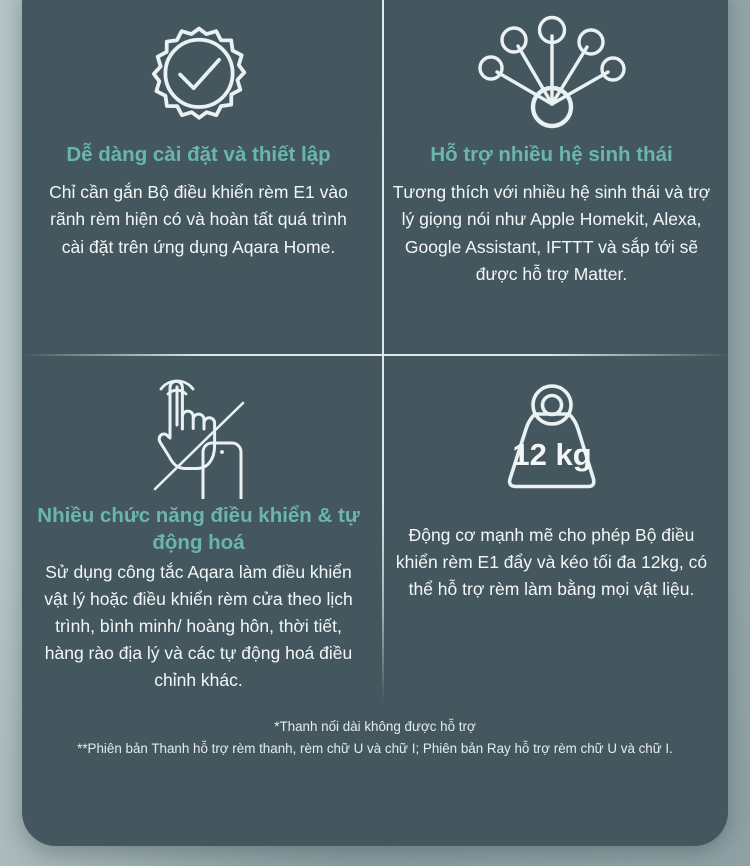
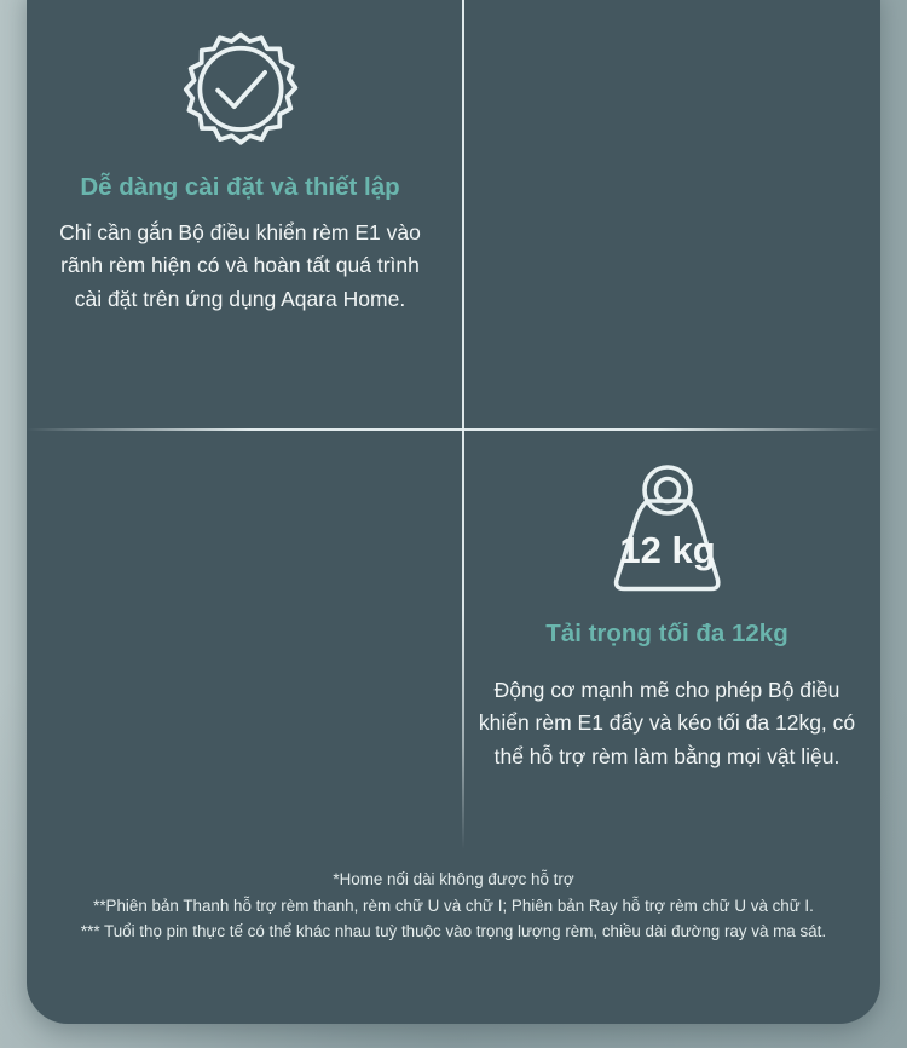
  Dễ dàng cài đặt và thiết lập
  Chỉ cần gắn Bộ điều khiển rèm E1 vào rãnh rèm hiện có và hoàn tất quá trình cài đặt trên ứng dụng Aqara Home.
- Hỗ trợ nhiều hệ sinh thái
- Tương thích với nhiều hệ sinh thái và trợ lý giọng nói như Apple Homekit, Alexa, Google Assistant, IFTTT và sắp tới sẽ được hỗ trợ Matter.
- Nhiều chức năng điều khiển & tự động hoá
- Sử dụng công tắc Aqara làm điều khiển vật lý hoặc điều khiển rèm cửa theo lịch trình, bình minh/ hoàng hôn, thời tiết, hàng rào địa lý và các tự động hoá điều chỉnh khác.
  12 kg
+ Tải trọng tối đa 12kg
  Động cơ mạnh mẽ cho phép Bộ điều khiển rèm E1 đẩy và kéo tối đa 12kg, có thể hỗ trợ rèm làm bằng mọi vật liệu.
- *Thanh nối dài không được hỗ trợ
+ *Home nối dài không được hỗ trợ
  **Phiên bản Thanh hỗ trợ rèm thanh, rèm chữ U và chữ I; Phiên bản Ray hỗ trợ rèm chữ U và chữ I.
+ *** Tuổi thọ pin thực tế có thể khác nhau tuỳ thuộc vào trọng lượng rèm, chiều dài đường ray và ma sát.
